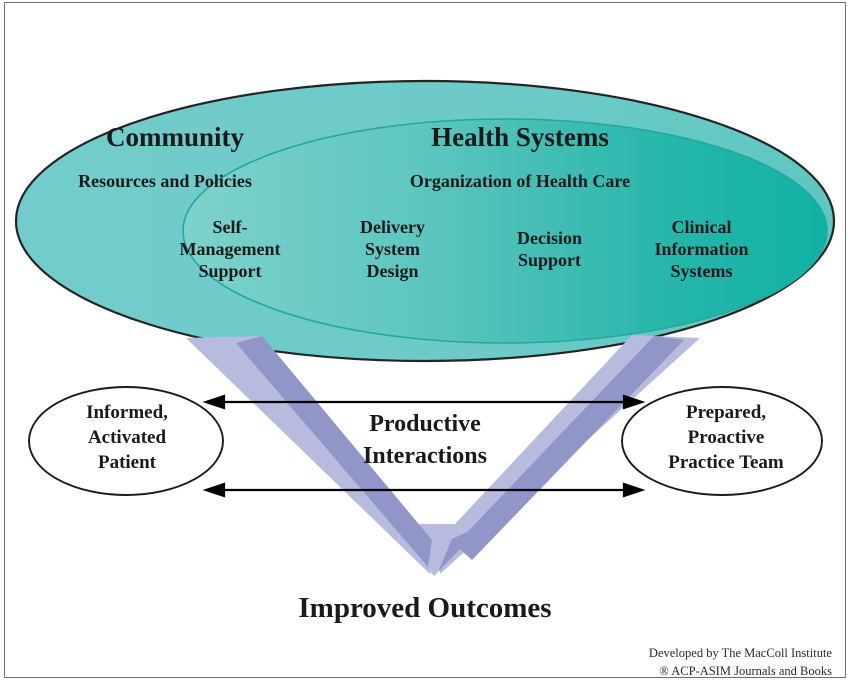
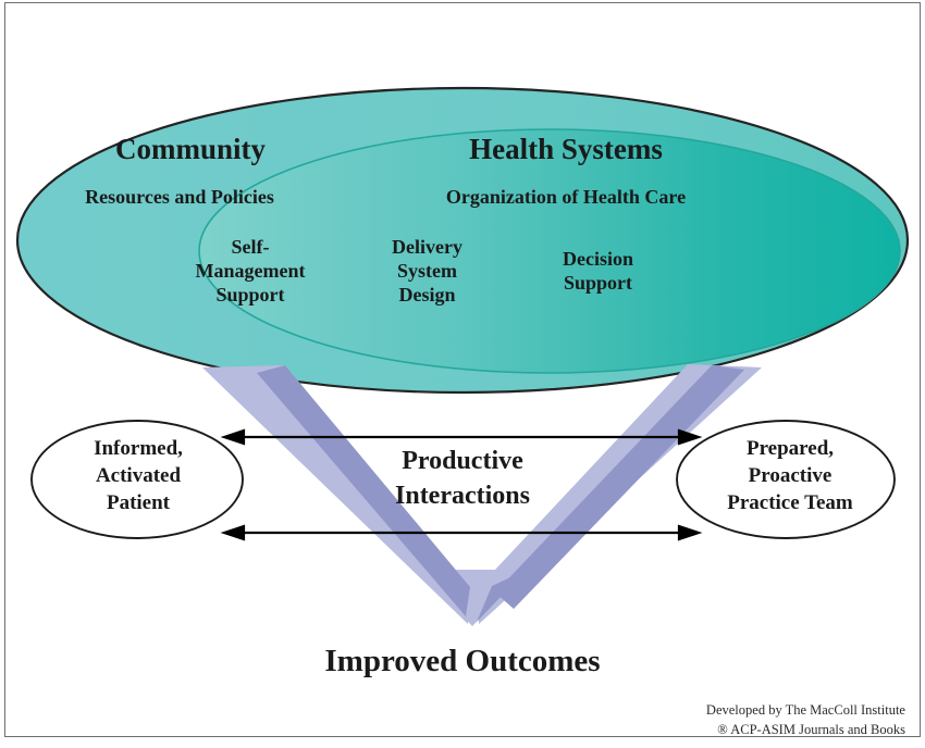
  Community
  Resources and Policies
  Health Systems
  Organization of Health Care
  Self-
  Management
  Support
  Delivery
  System
  Design
  Decision
  Support
- Clinical
- Information
- Systems
  Informed,
  Activated
  Patient
  Prepared,
  Proactive
  Practice Team
  Productive
  Interactions
  Improved Outcomes
  Developed by The MacColl Institute
  ® ACP-ASIM Journals and Books
